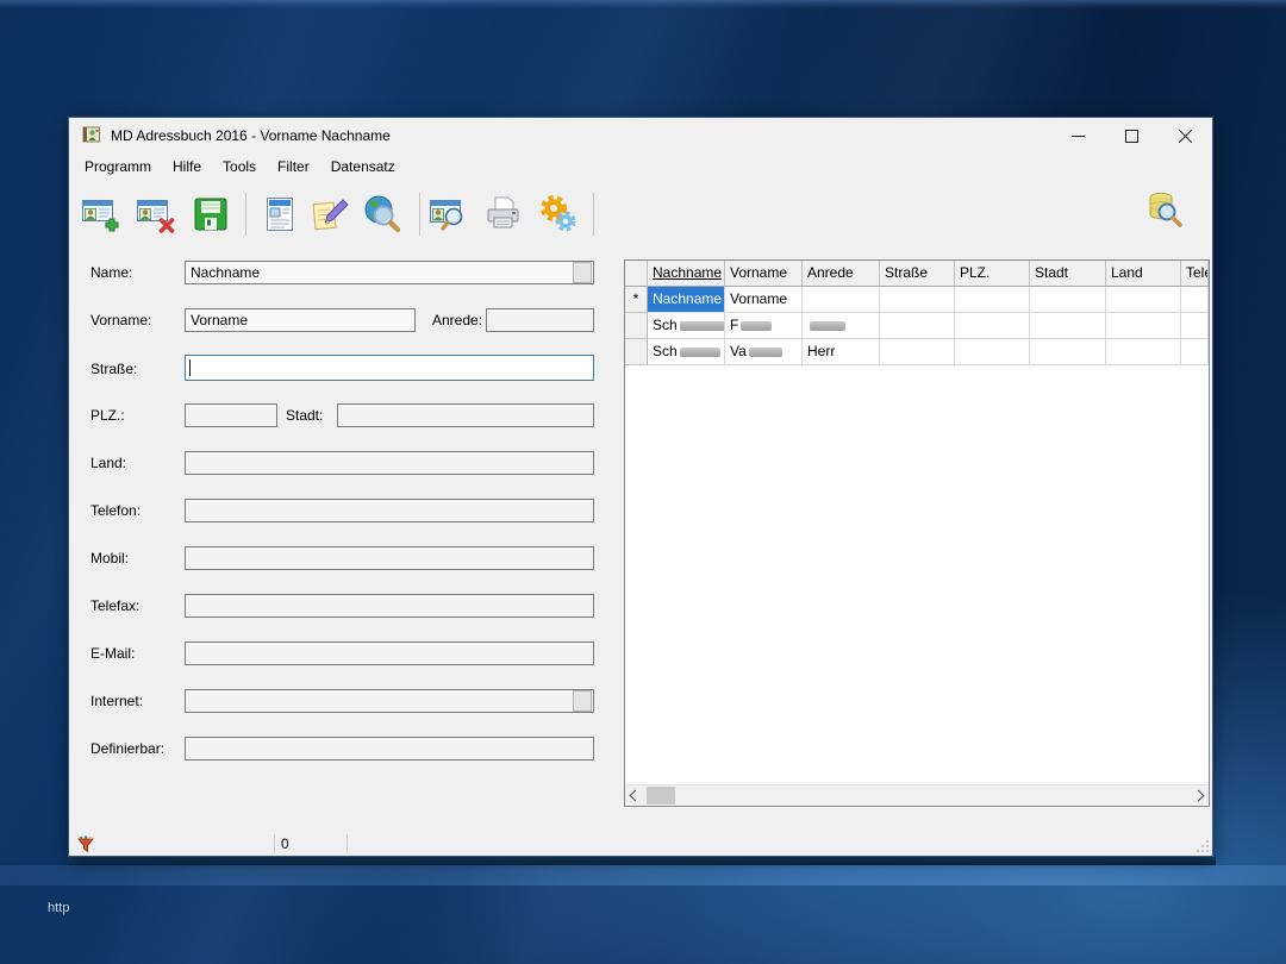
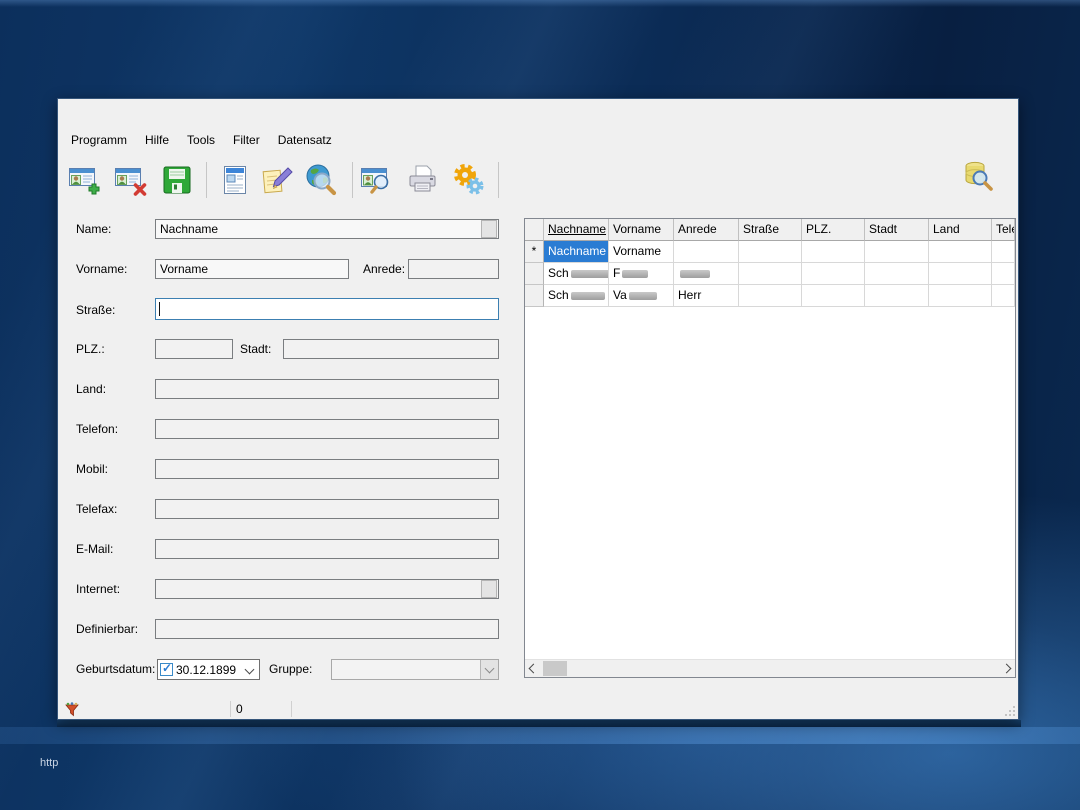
  http
- MD Adressbuch 2016 - Vorname Nachname
  Programm
  Hilfe
  Tools
  Filter
  Datensatz
  Name:
  Nachname
  Vorname:
  Vorname
  Anrede:
  Straße:
  PLZ.:
  Stadt:
  Land:
  Telefon:
  Mobil:
  Telefax:
  E-Mail:
  Internet:
  Definierbar:
+ Geburtsdatum:
+ 30.12.1899
+ Gruppe:
  Nachname
  Vorname
  Anrede
  Straße
  PLZ.
  Stadt
  Land
  Tele
  *
  Nachname
  Vorname
  Sch
  F
  Sch
  Va
  Herr
  0
